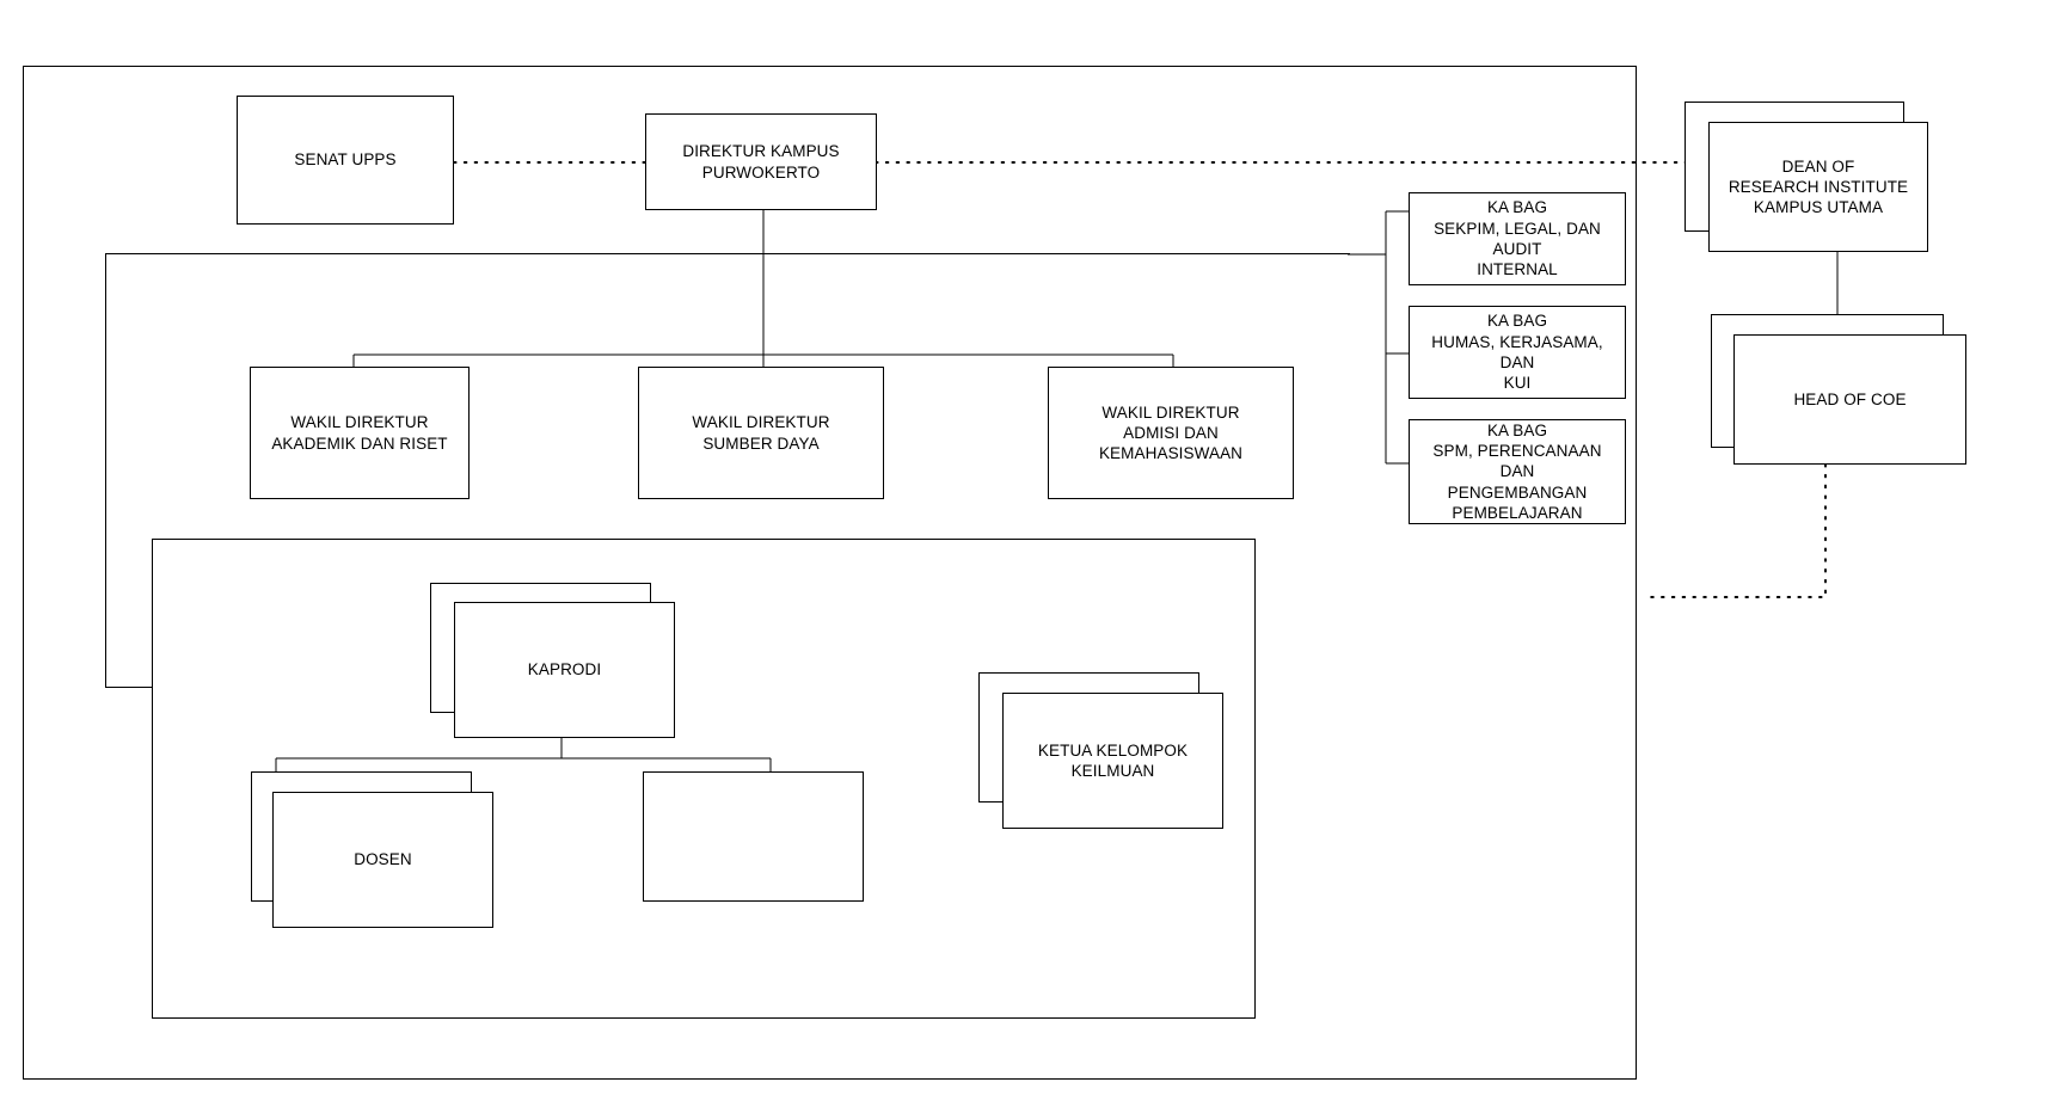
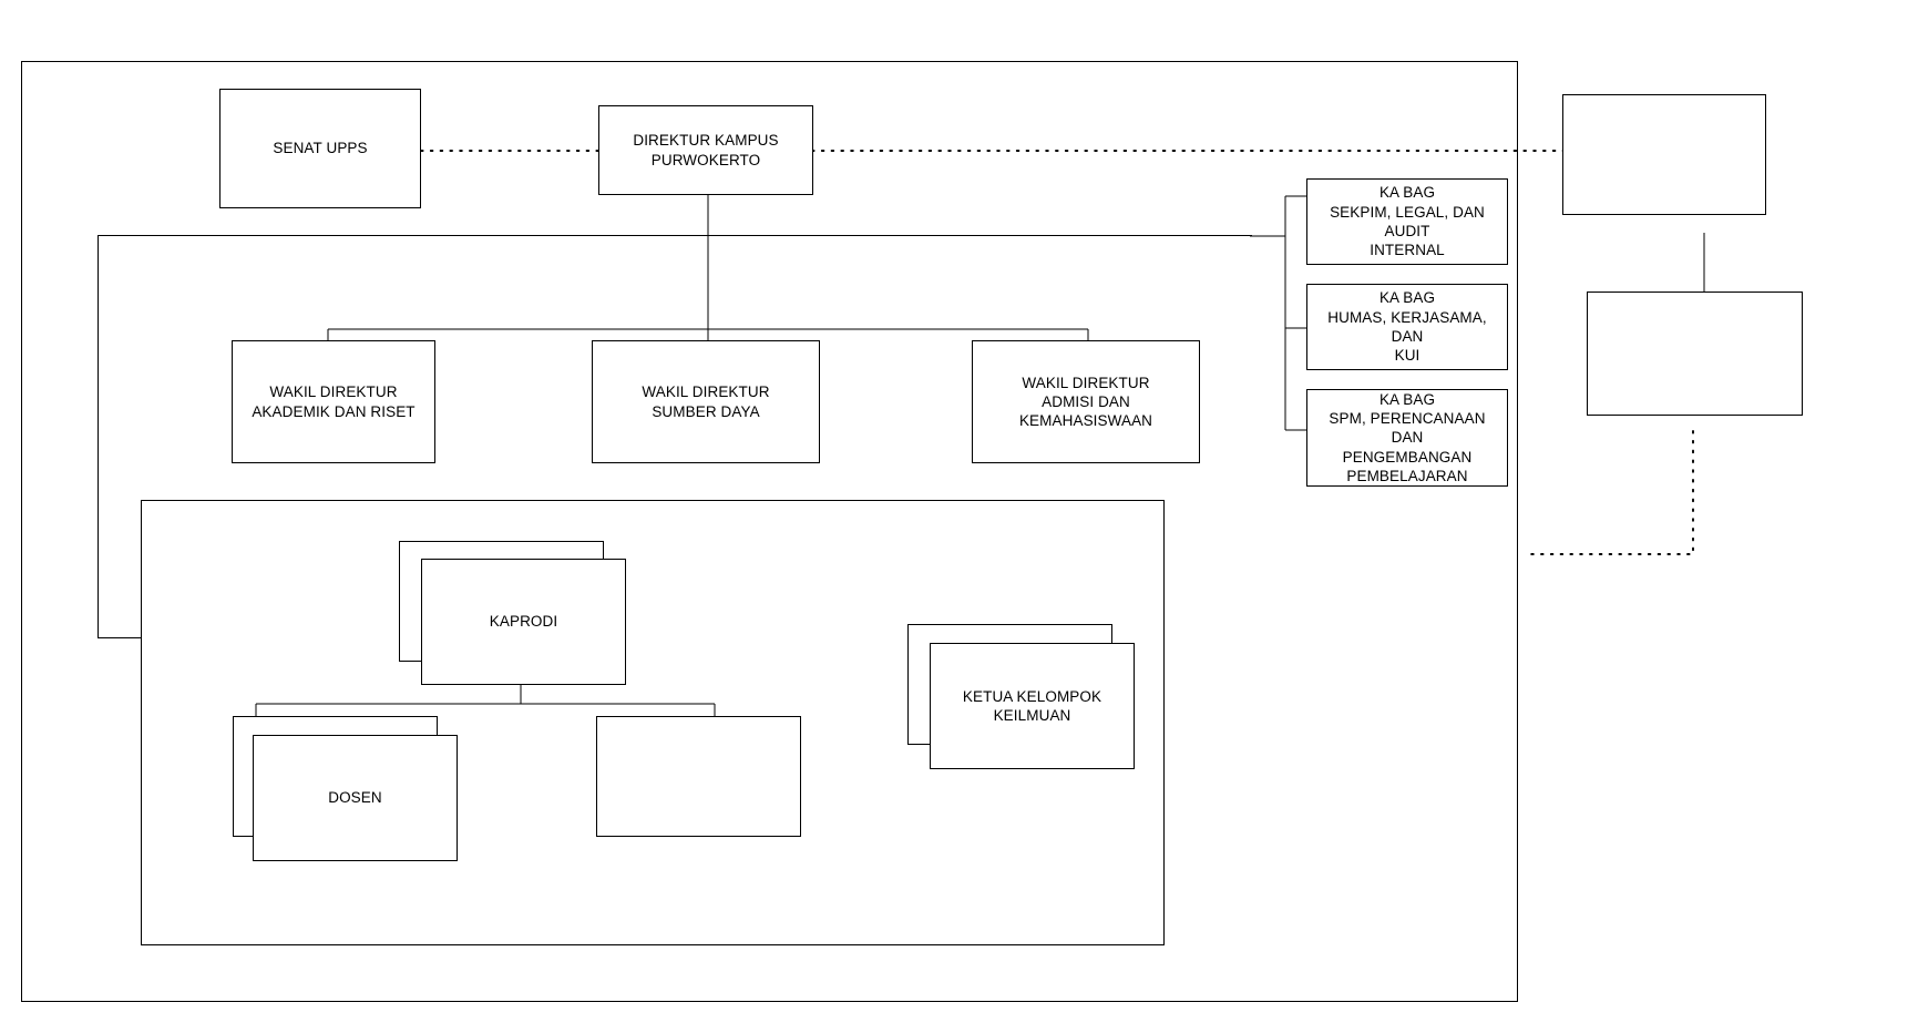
  SENAT UPPS
  DIREKTUR KAMPUS
  PURWOKERTO
  WAKIL DIREKTUR
  AKADEMIK DAN RISET
  WAKIL DIREKTUR
  SUMBER DAYA
  WAKIL DIREKTUR
  ADMISI DAN KEMAHASISWAAN
  KA BAG
  SEKPIM, LEGAL, DAN AUDIT
  INTERNAL
  KA BAG
  HUMAS, KERJASAMA, DAN
  KUI
  KA BAG
  SPM, PERENCANAAN DAN
  PENGEMBANGAN
  PEMBELAJARAN
  KAPRODI
  DOSEN
  KETUA KELOMPOK
  KEILMUAN
- DEAN OF
- RESEARCH INSTITUTE
- KAMPUS UTAMA
- HEAD OF COE
